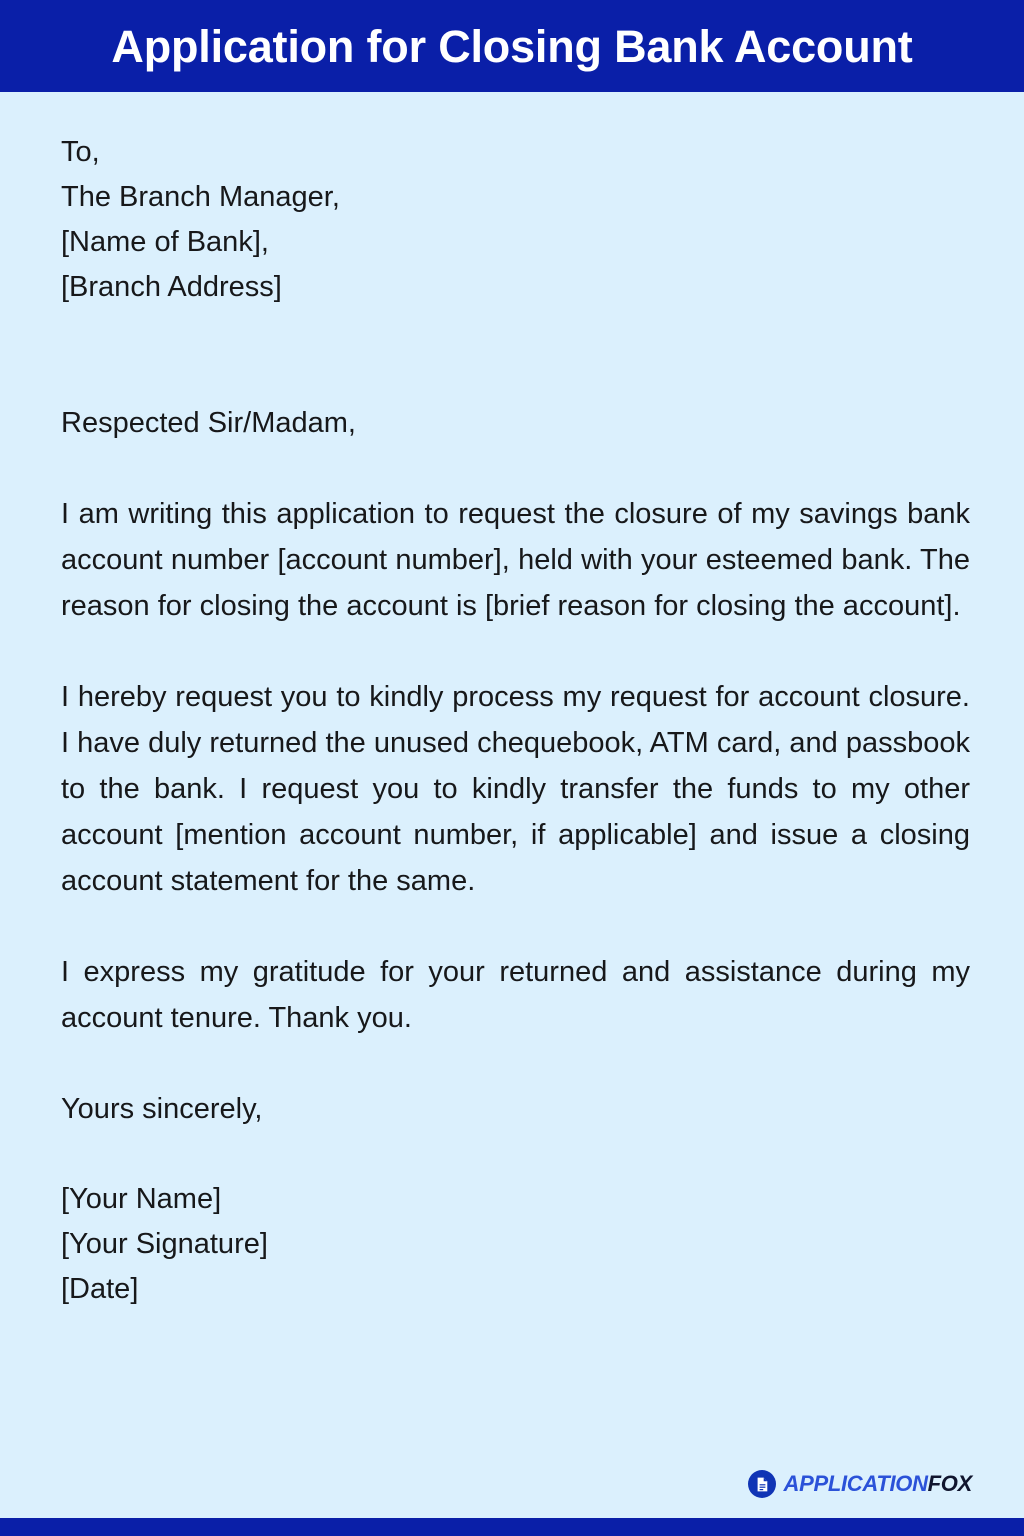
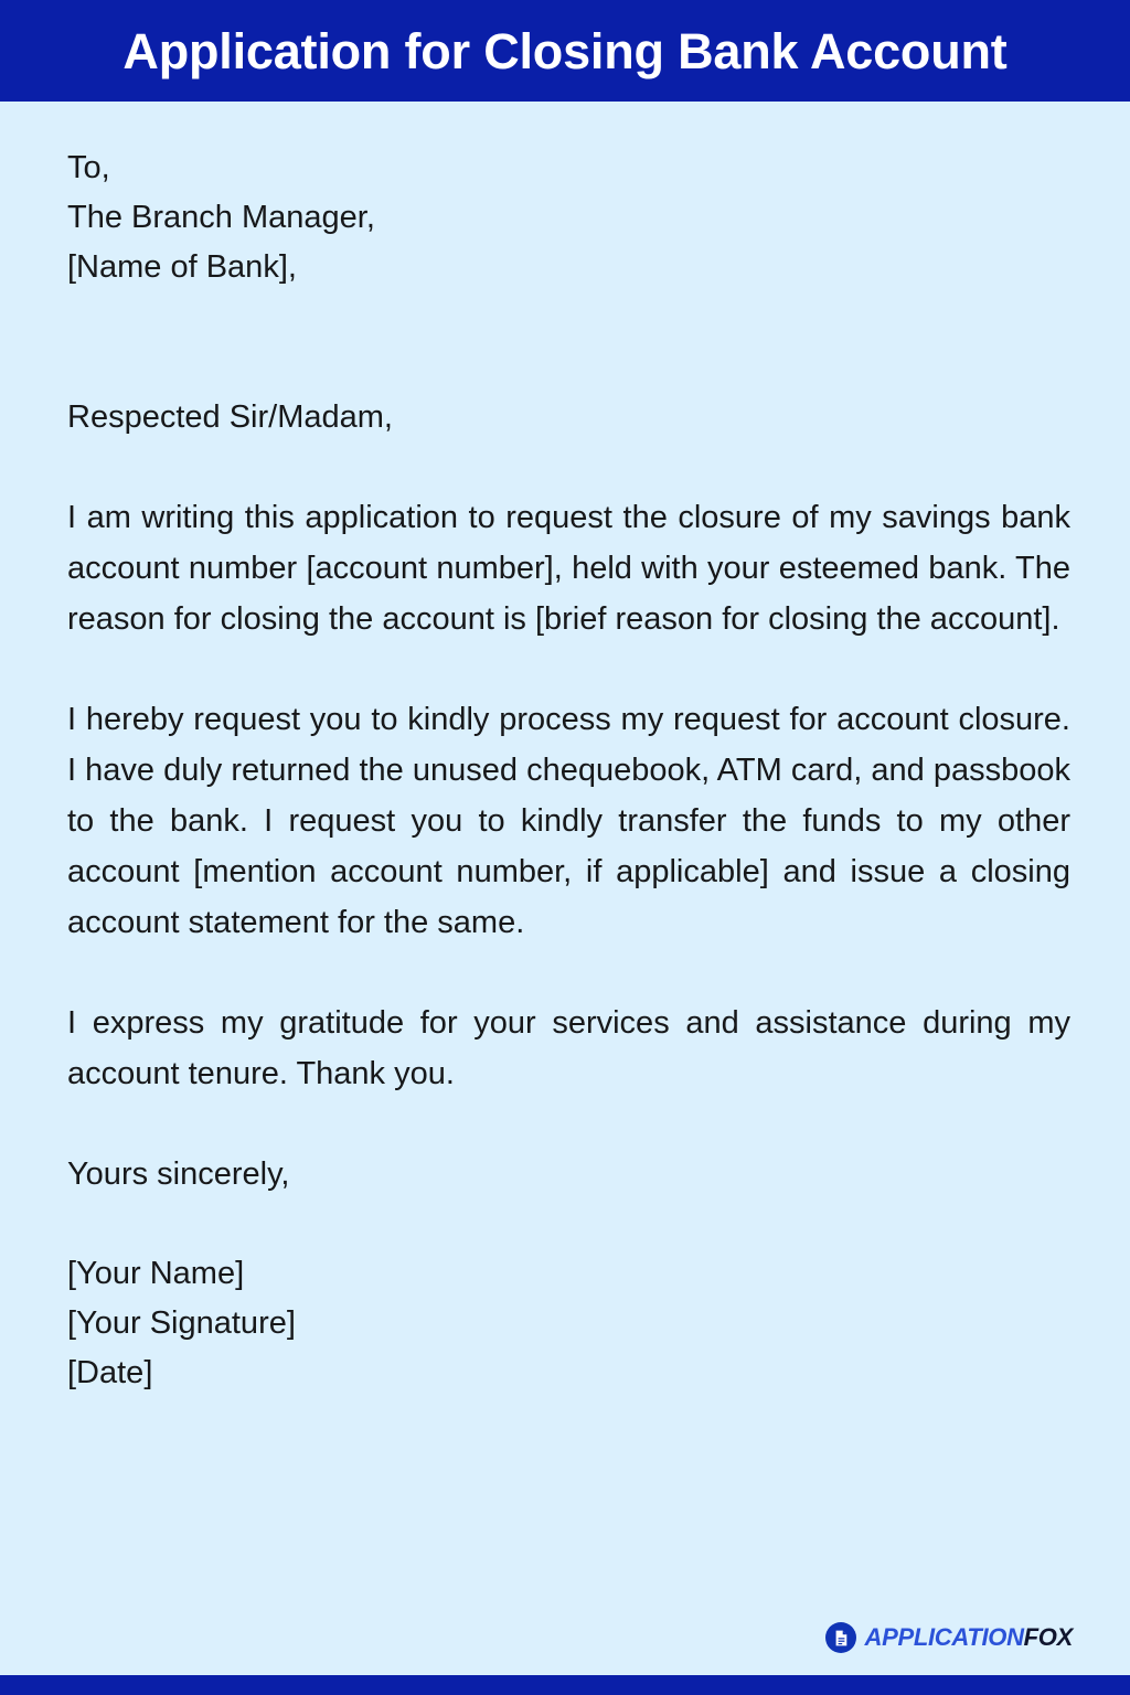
  Application for Closing Bank Account
  To,
  The Branch Manager,
  [Name of Bank],
- [Branch Address]
  Respected Sir/Madam,
  I am writing this application to request the closure of my savings bank account number [account number], held with your esteemed bank. The reason for closing the account is [brief reason for closing the account].
  I hereby request you to kindly process my request for account closure. I have duly returned the unused chequebook, ATM card, and passbook to the bank. I request you to kindly transfer the funds to my other account [mention account number, if applicable] and issue a closing account statement for the same.
- I express my gratitude for your returned and assistance during my account tenure. Thank you.
+ I express my gratitude for your services and assistance during my account tenure. Thank you.
  Yours sincerely,
  [Your Name]
  [Your Signature]
  [Date]
  APPLICATIONFOX
